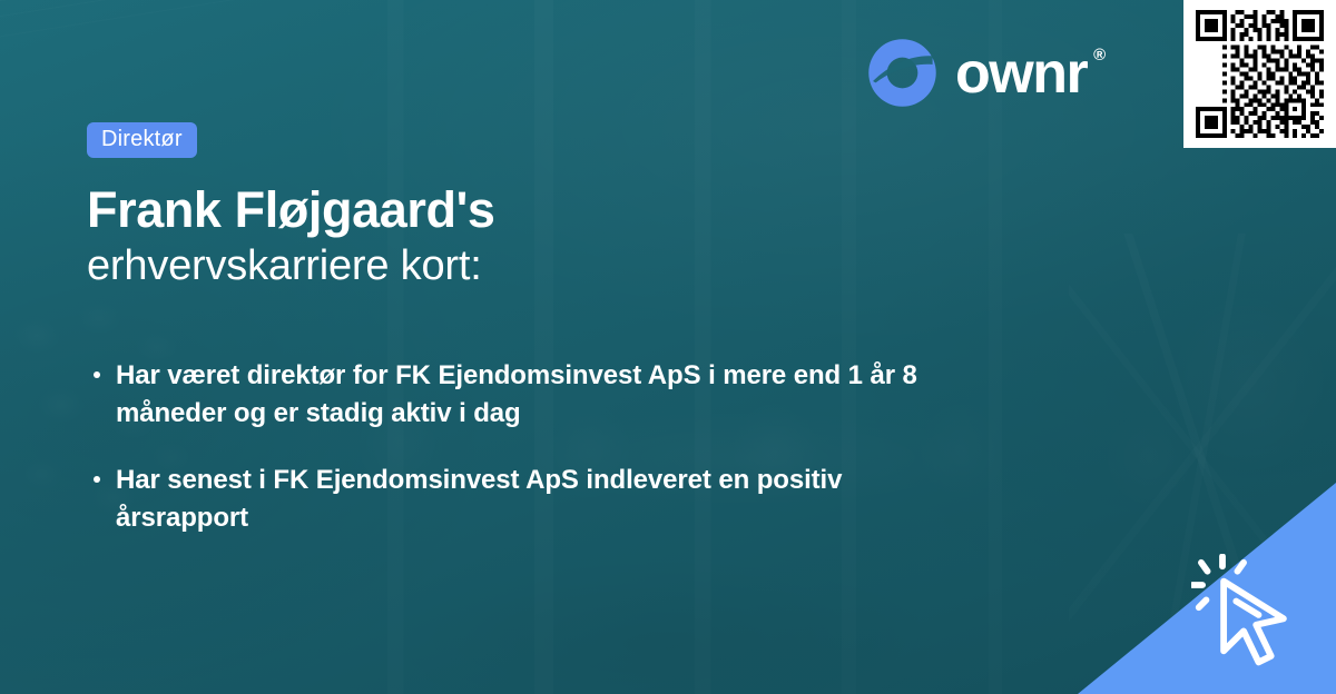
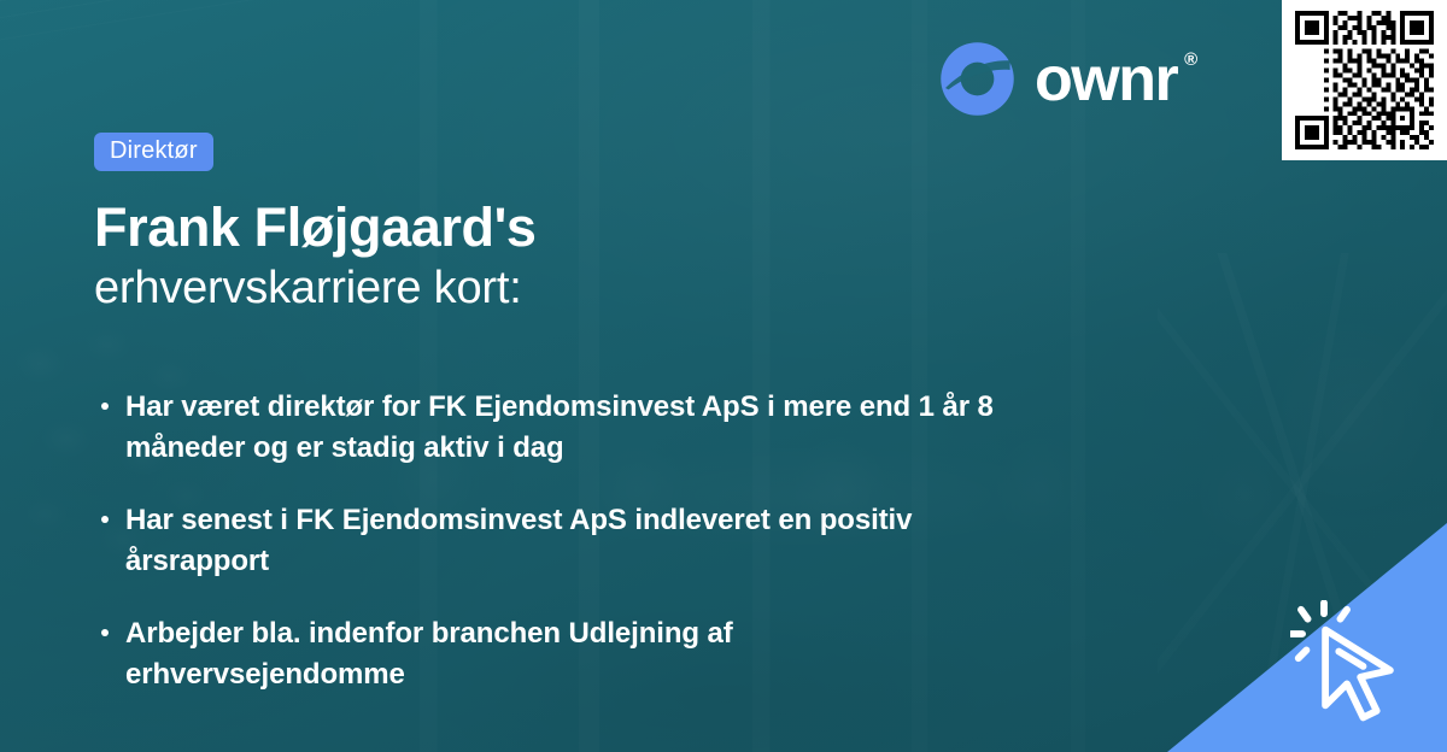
  ownr
  ®
  Direktør
  Frank Fløjgaard's
  erhvervskarriere kort:
  Har været direktør for FK Ejendomsinvest ApS i mere end 1 år 8 måneder og er stadig aktiv i dag
  Har senest i FK Ejendomsinvest ApS indleveret en positiv årsrapport
+ Arbejder bla. indenfor branchen Udlejning af erhvervsejendomme
